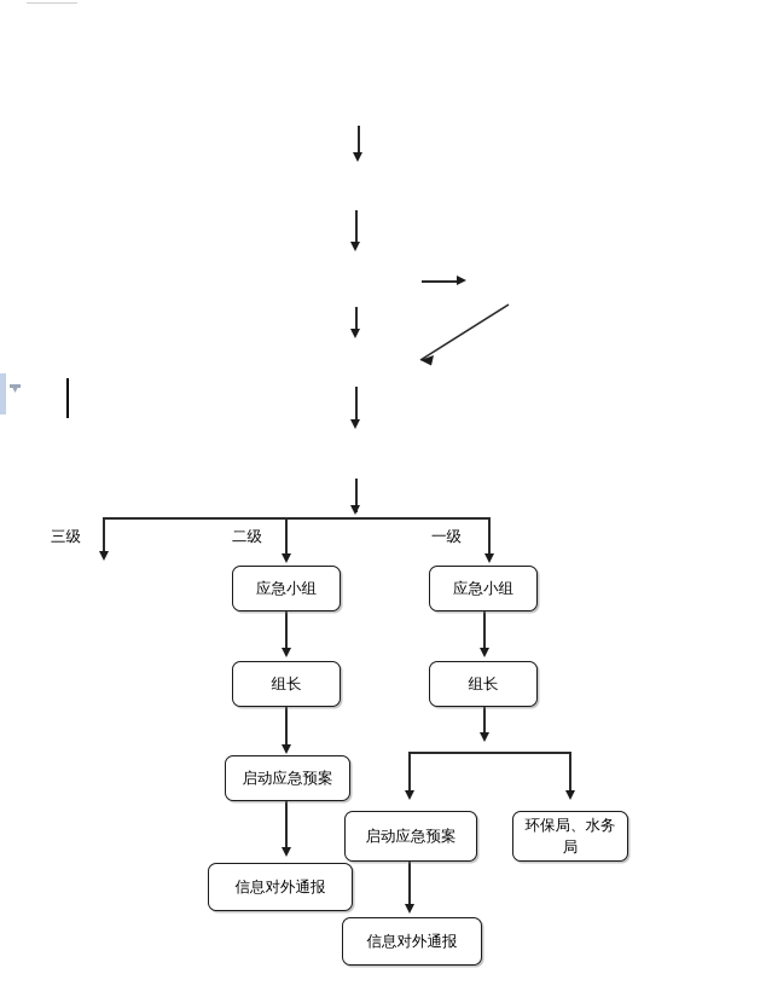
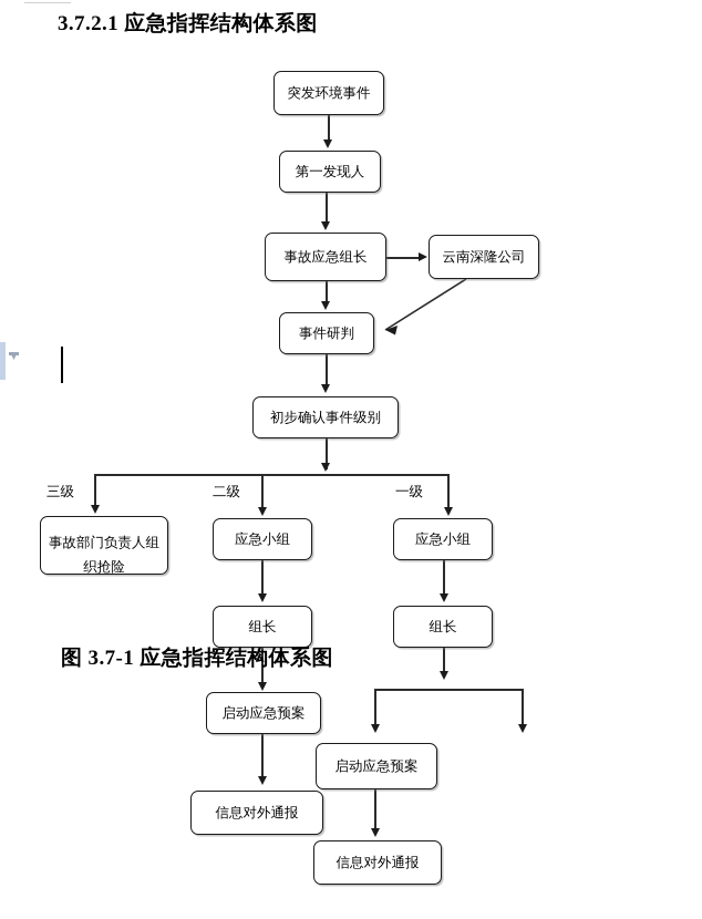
+ 3.7.2.1 应急指挥结构体系图
+ 图 3.7-1 应急指挥结构体系图
  三级
  二级
  一级
+ 突发环境事件
+ 第一发现人
+ 事故应急组长
+ 云南深隆公司
+ 事件研判
+ 初步确认事件级别
+ 事故部门负责人组织抢险
  应急小组
  应急小组
  组长
  组长
  启动应急预案
  启动应急预案
- 环保局、水务局
  信息对外通报
  信息对外通报
